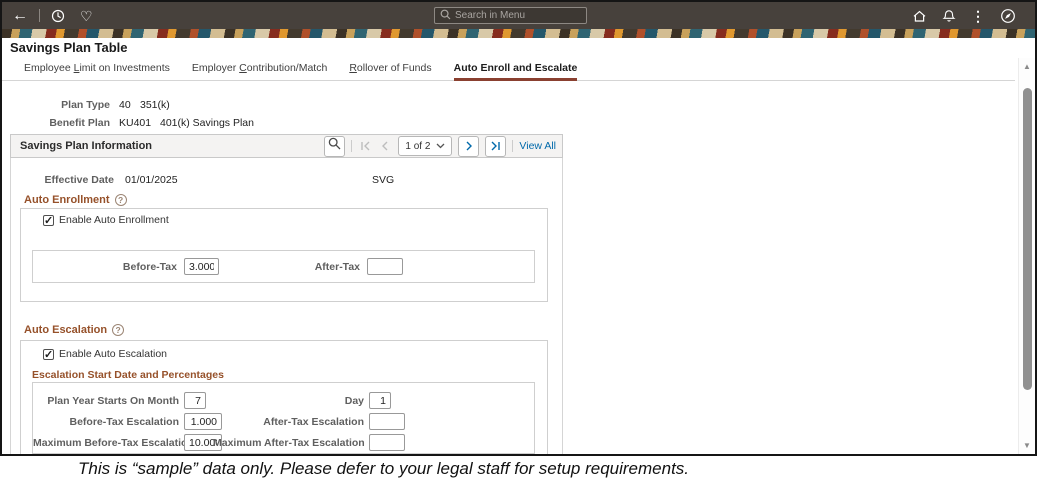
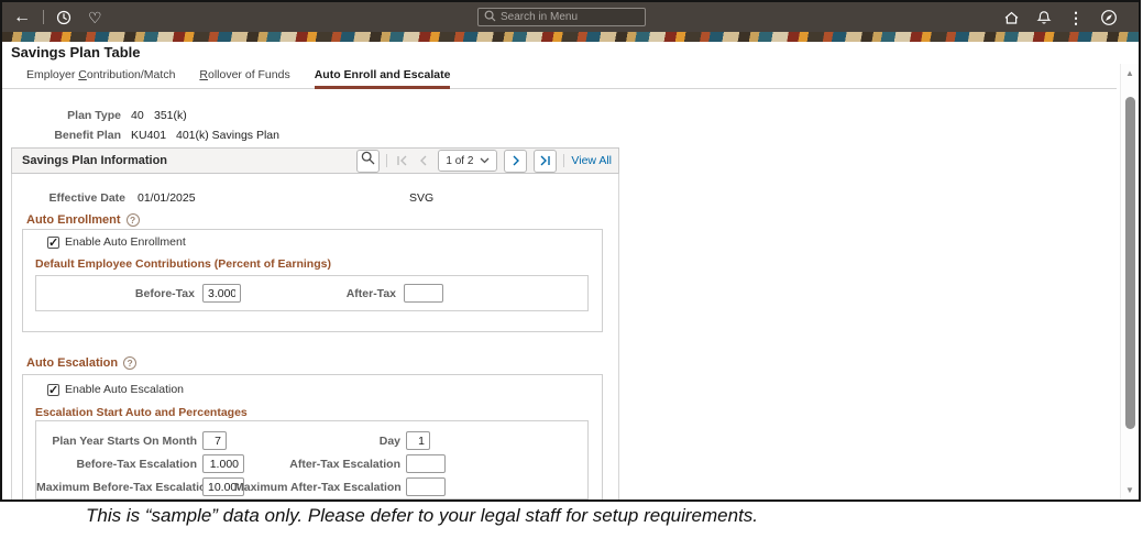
  ←
  ♡
  Search in Menu
  ⋮
  Savings Plan Table
- Employee Limit on Investments
  Employer Contribution/Match
  Rollover of Funds
  Auto Enroll and Escalate
  Plan Type
  40
  351(k)
  Benefit Plan
  KU401
  401(k) Savings Plan
  Savings Plan Information
  1 of 2
  View All
  Effective Date
  01/01/2025
  SVG
  Auto Enrollment
  Enable Auto Enrollment
+ Default Employee Contributions (Percent of Earnings)
  Before-Tax
  3.000
  After-Tax
  Auto Escalation
  Enable Auto Escalation
- Escalation Start Date and Percentages
+ Escalation Start Auto and Percentages
  Plan Year Starts On Month
  7
  Day
  1
  Before-Tax Escalation
  1.000
  After-Tax Escalation
  Maximum Before-Tax Escalati
  10.00
  Maximum After-Tax Escalation
  ▲
  ▼
  This is “sample” data only. Please defer to your legal staff for setup requirements.
